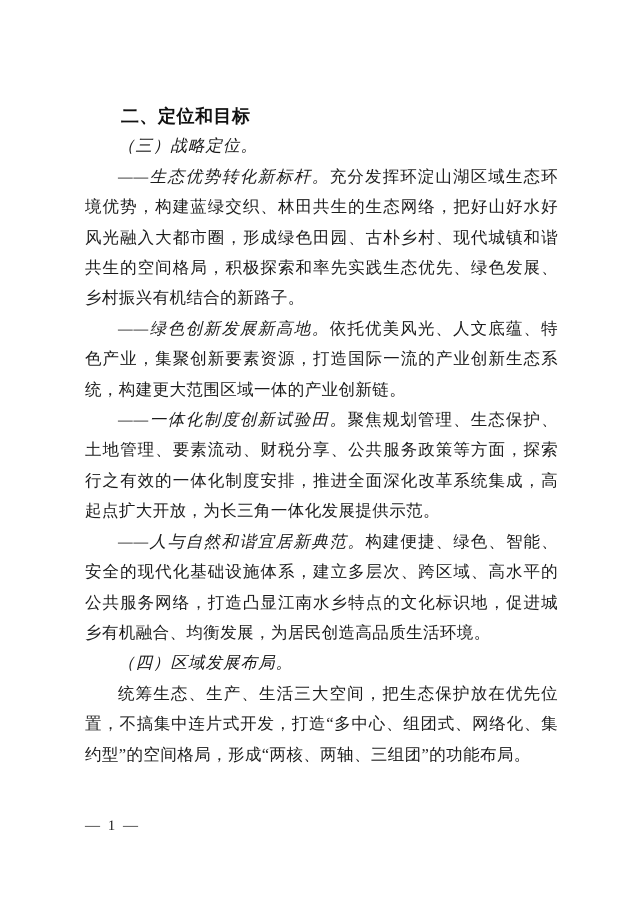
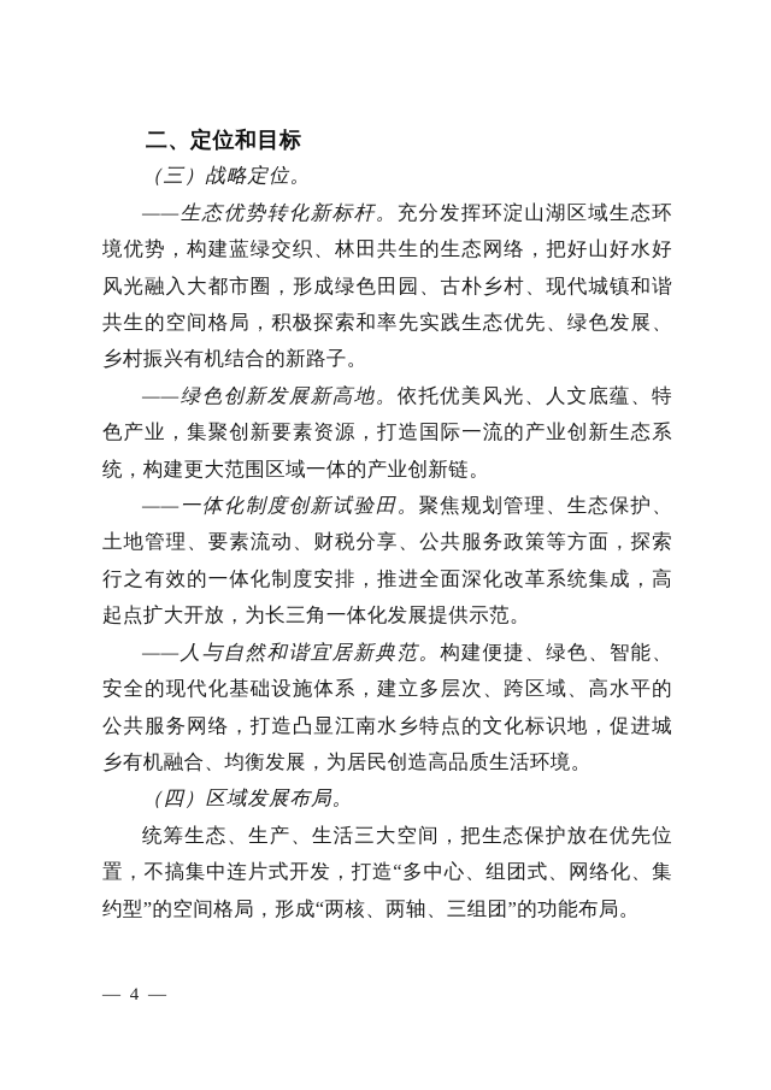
  二、定位和目标
  （三）战略定位。
  ——生态优势转化新标杆。充分发挥环淀山湖区域生态环境优势，构建蓝绿交织、林田共生的生态网络，把好山好水好风光融入大都市圈，形成绿色田园、古朴乡村、现代城镇和谐共生的空间格局，积极探索和率先实践生态优先、绿色发展、乡村振兴有机结合的新路子。
  ——绿色创新发展新高地。依托优美风光、人文底蕴、特色产业，集聚创新要素资源，打造国际一流的产业创新生态系统，构建更大范围区域一体的产业创新链。
  ——一体化制度创新试验田。聚焦规划管理、生态保护、土地管理、要素流动、财税分享、公共服务政策等方面，探索行之有效的一体化制度安排，推进全面深化改革系统集成，高起点扩大开放，为长三角一体化发展提供示范。
  ——人与自然和谐宜居新典范。构建便捷、绿色、智能、安全的现代化基础设施体系，建立多层次、跨区域、高水平的公共服务网络，打造凸显江南水乡特点的文化标识地，促进城乡有机融合、均衡发展，为居民创造高品质生活环境。
  （四）区域发展布局。
  统筹生态、生产、生活三大空间，把生态保护放在优先位置，不搞集中连片式开发，打造“多中心、组团式、网络化、集约型”的空间格局，形成“两核、两轴、三组团”的功能布局。
- — 1 —
+ — 4 —
